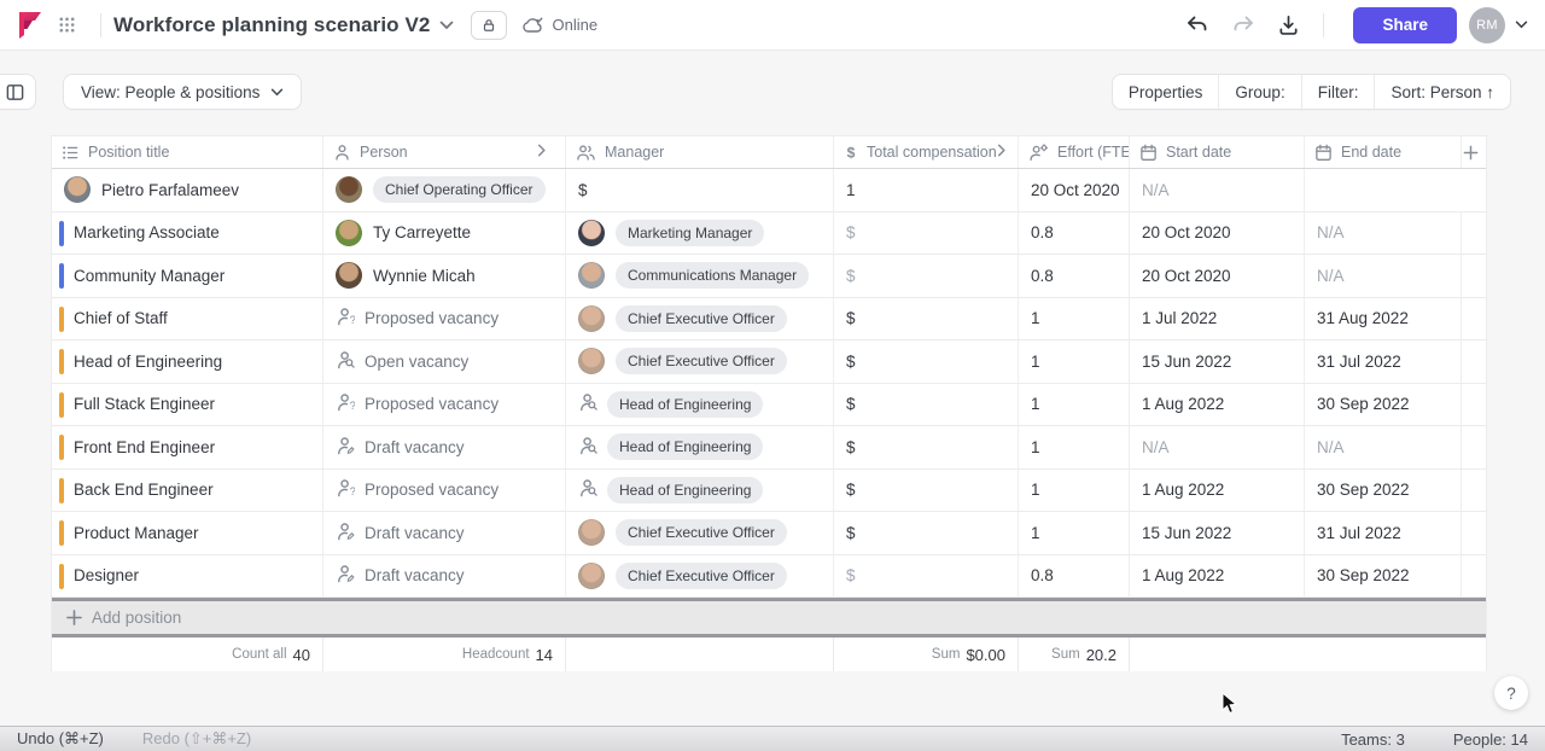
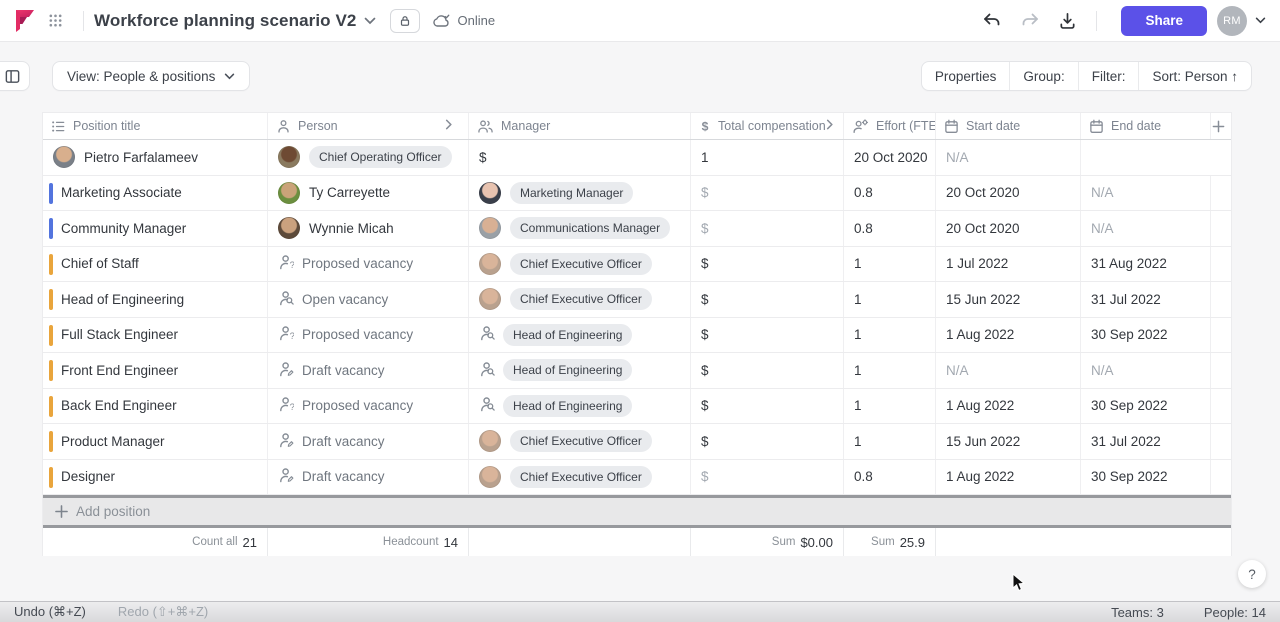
  Workforce planning scenario V2
  Online
  Share
  RM
  View: People & positions
  Properties
  Group:
  Filter:
  Sort: Person ↑
  Position title
  Person
  Manager
  $
  Total compensation
  Effort (FTE
  Start date
  End date
  Pietro Farfalameev
  Chief Operating Officer
  $
  1
  20 Oct 2020
  N/A
  Marketing Associate
  Ty Carreyette
  Marketing Manager
  $
  0.8
  20 Oct 2020
  N/A
  Community Manager
  Wynnie Micah
  Communications Manager
  $
  0.8
  20 Oct 2020
  N/A
  Chief of Staff
  ?
  Proposed vacancy
  Chief Executive Officer
  $
  1
  1 Jul 2022
  31 Aug 2022
  Head of Engineering
  Open vacancy
  Chief Executive Officer
  $
  1
  15 Jun 2022
  31 Jul 2022
  Full Stack Engineer
  ?
  Proposed vacancy
  Head of Engineering
  $
  1
  1 Aug 2022
  30 Sep 2022
  Front End Engineer
  Draft vacancy
  Head of Engineering
  $
  1
  N/A
  N/A
  Back End Engineer
  ?
  Proposed vacancy
  Head of Engineering
  $
  1
  1 Aug 2022
  30 Sep 2022
  Product Manager
  Draft vacancy
  Chief Executive Officer
  $
  1
  15 Jun 2022
  31 Jul 2022
  Designer
  Draft vacancy
  Chief Executive Officer
  $
  0.8
  1 Aug 2022
  30 Sep 2022
  Add position
  Count all
- 40
+ 21
  Headcount
  14
  Sum
  $0.00
  Sum
- 20.2
+ 25.9
  ?
  Undo (⌘+Z)
  Redo (⇧+⌘+Z)
  Teams: 3
  People: 14
